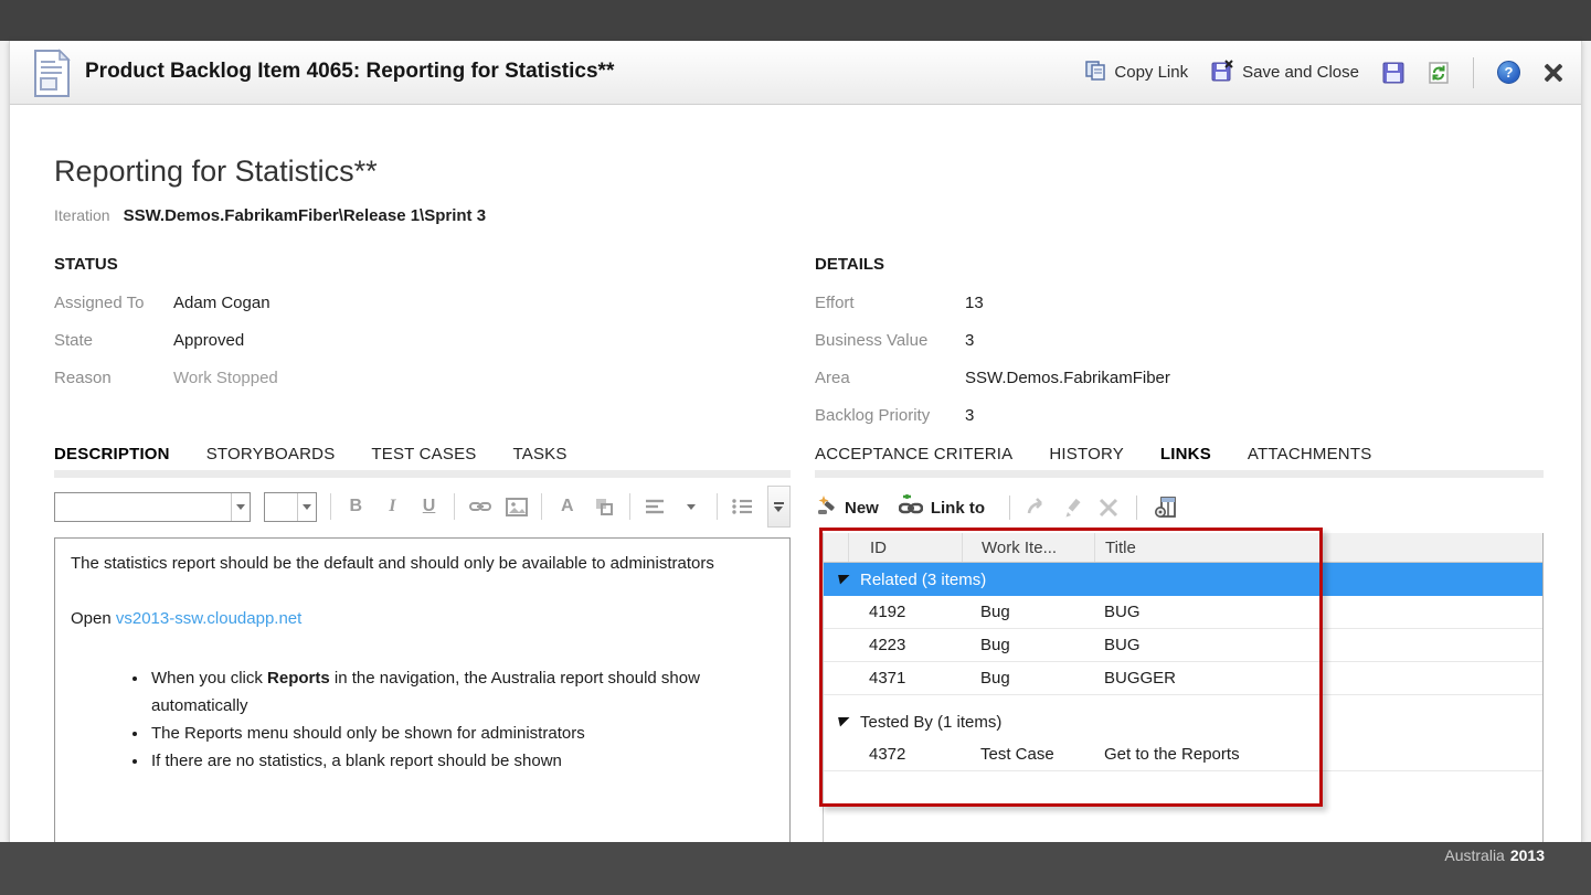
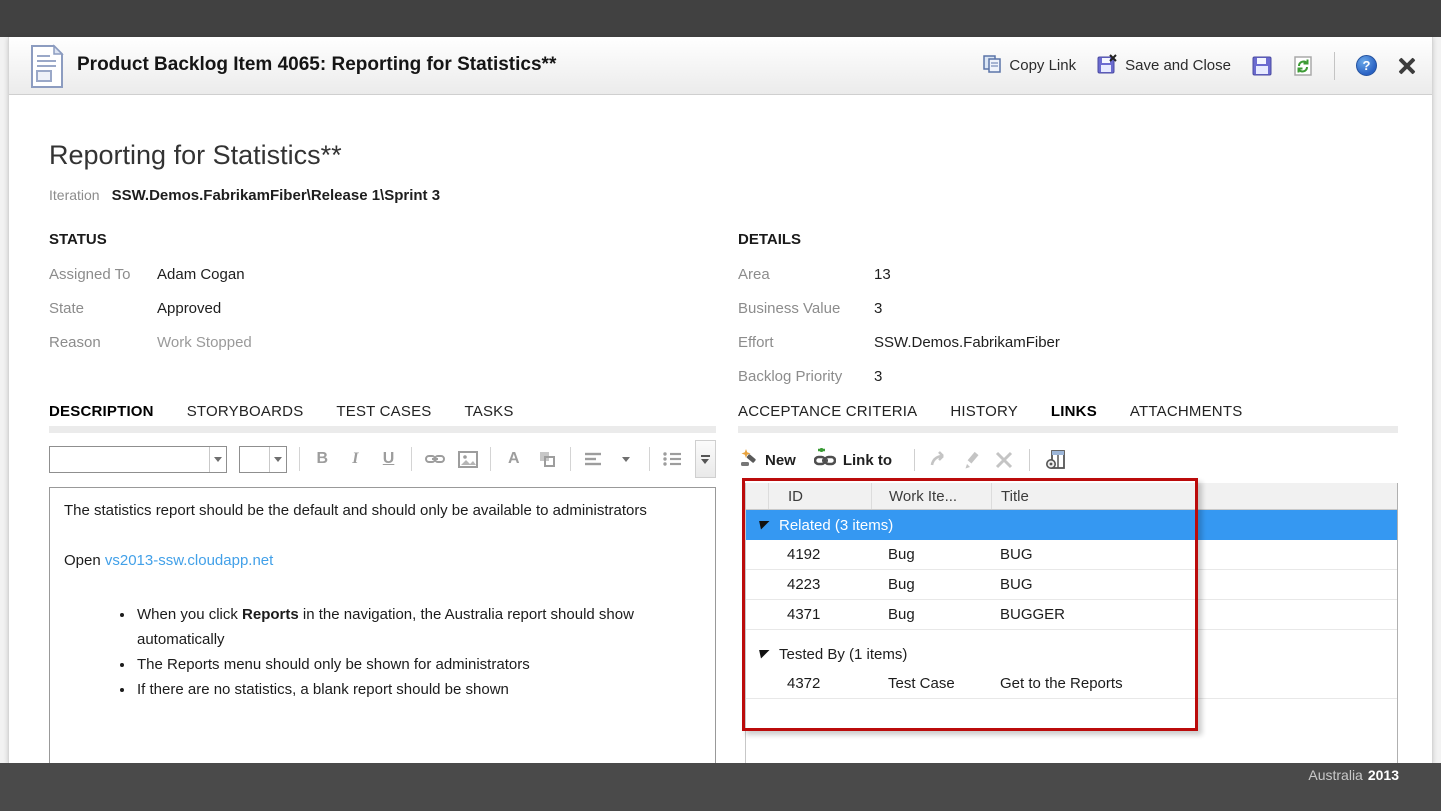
  Product Backlog Item 4065: Reporting for Statistics**
  Copy Link
  Save and Close
  ?
  Reporting for Statistics**
  Iteration
  SSW.Demos.FabrikamFiber\Release 1\Sprint 3
  STATUS
  Assigned To
  Adam Cogan
  State
  Approved
  Reason
  Work Stopped
  DETAILS
- Effort
+ Area
  13
  Business Value
  3
- Area
+ Effort
  SSW.Demos.FabrikamFiber
  Backlog Priority
  3
  DESCRIPTION
  STORYBOARDS
  TEST CASES
  TASKS
  B
  I
  U
  A
  The statistics report should be the default and should only be available to administrators
  Open vs2013-ssw.cloudapp.net
  When you click Reports in the navigation, the Australia report should show automatically
  The Reports menu should only be shown for administrators
  If there are no statistics, a blank report should be shown
  ACCEPTANCE CRITERIA
  HISTORY
  LINKS
  ATTACHMENTS
  New
  Link to
  ID
  Work Ite...
  Title
  Related (3 items)
  4192
  Bug
  BUG
  4223
  Bug
  BUG
  4371
  Bug
  BUGGER
  Tested By (1 items)
  4372
  Test Case
  Get to the Reports
  Australia 2013
